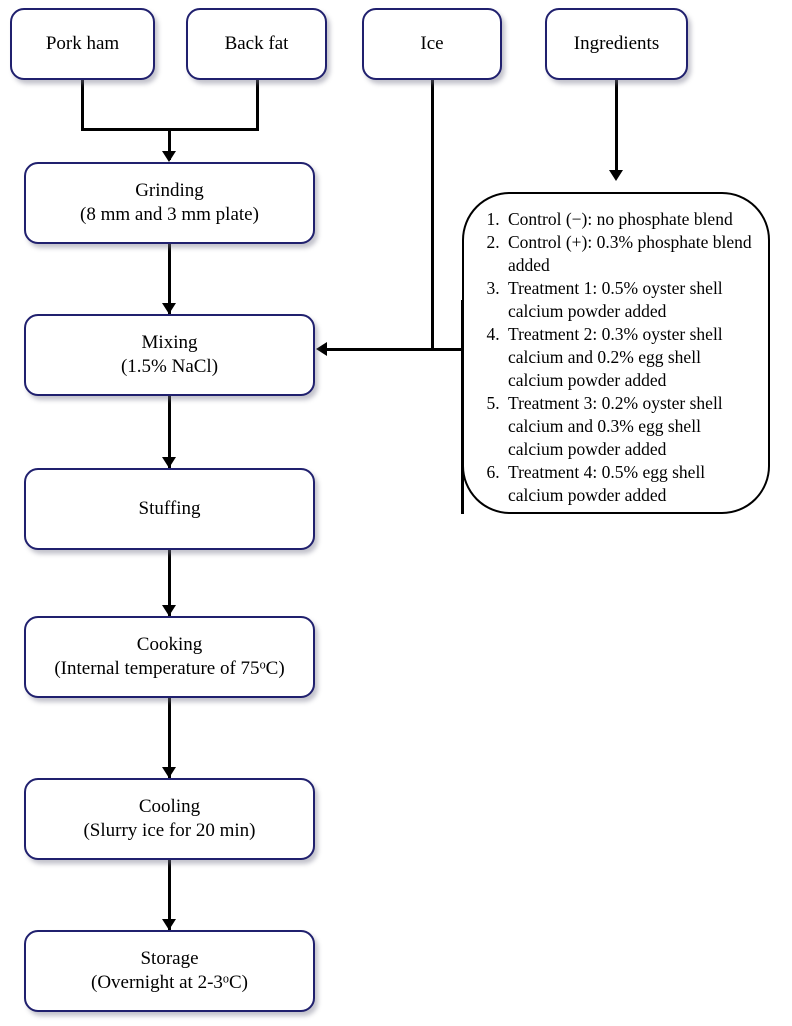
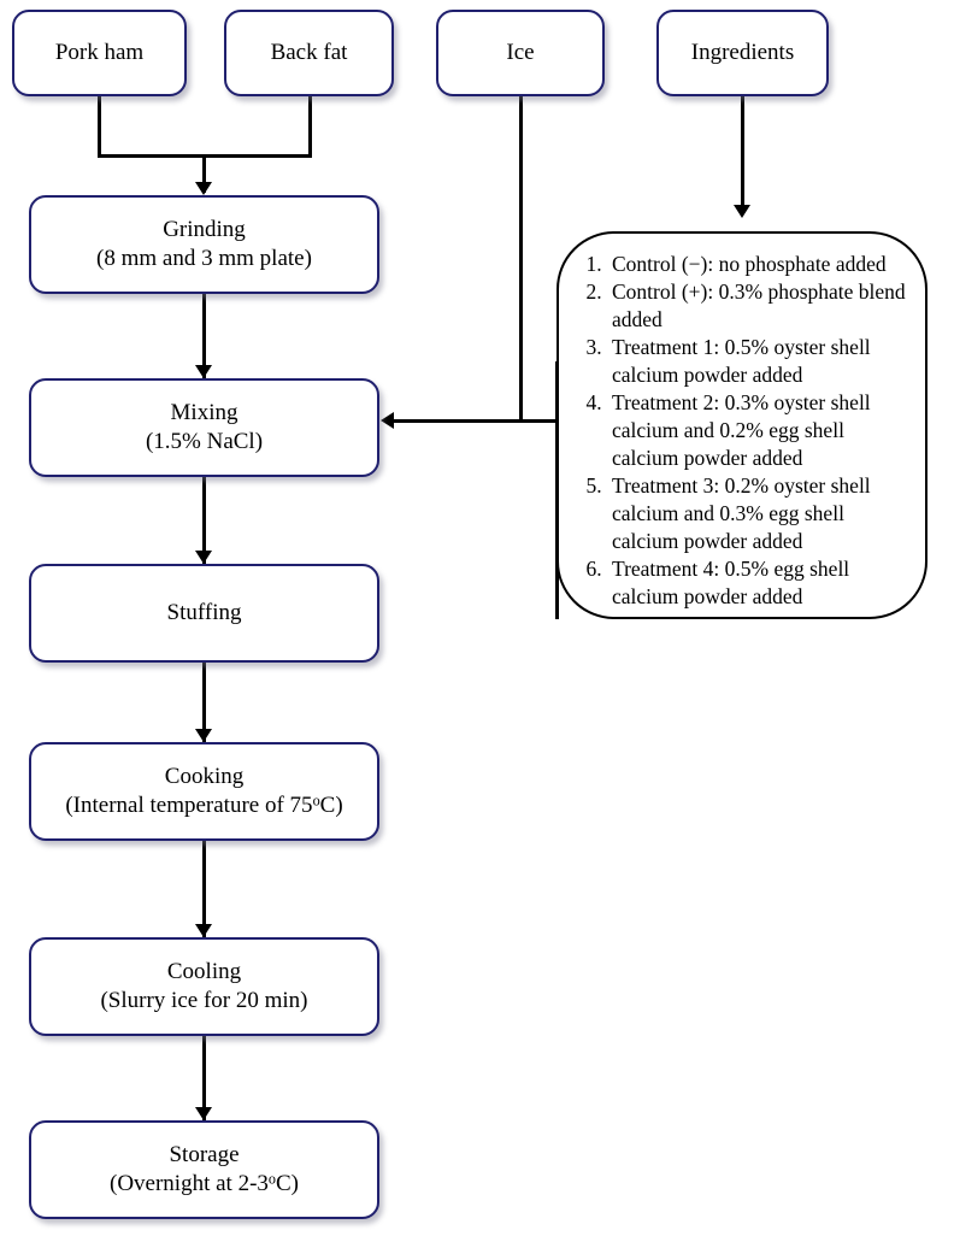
  Pork ham
  Back fat
  Ice
  Ingredients
  Grinding
  (8 mm and 3 mm plate)
  Mixing
  (1.5% NaCl)
  Stuffing
  Cooking
  (Internal temperature of 75oC)
  Cooling
  (Slurry ice for 20 min)
  Storage
  (Overnight at 2-3oC)
- Control (−): no phosphate blend
+ Control (−): no phosphate added
  Control (+): 0.3% phosphate blend added
  Treatment 1: 0.5% oyster shell calcium powder added
  Treatment 2: 0.3% oyster shell calcium and 0.2% egg shell calcium powder added
  Treatment 3: 0.2% oyster shell calcium and 0.3% egg shell calcium powder added
  Treatment 4: 0.5% egg shell calcium powder added
